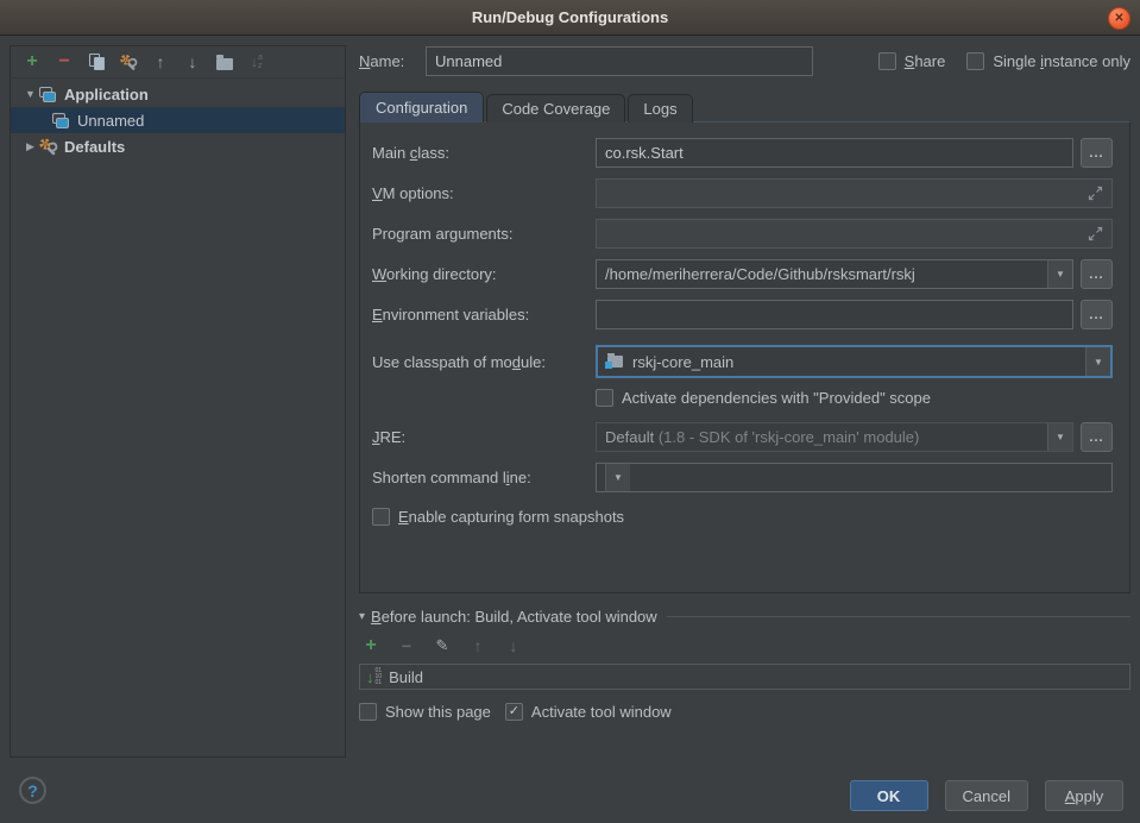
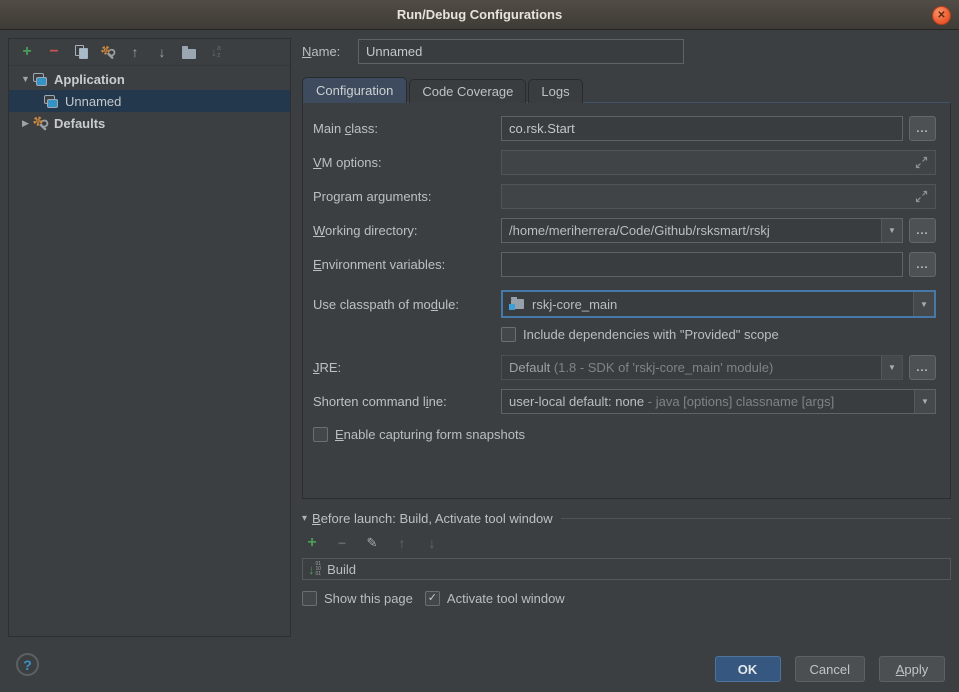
  Run/Debug Configurations
  ✕
  +
  −
  ↑
  ↓
  ↓
  ▼
  Application
  Unnamed
  ▶
  Defaults
  Name:
  Unnamed
- Share
- Single instance only
  Configuration
  Code Coverage
  Logs
  Main class:
  co.rsk.Start
  ...
  VM options:
  Program arguments:
  Working directory:
  /home/meriherrera/Code/Github/rsksmart/rskj
  ▼
  ...
  Environment variables:
  ...
  Use classpath of module:
  rskj-core_main
  ▼
- Activate dependencies with "Provided" scope
+ Include dependencies with "Provided" scope
  JRE:
  Default (1.8 - SDK of 'rskj-core_main' module)
  ▼
  ...
  Shorten command line:
+ user-local default: none - java [options] classname [args]
  ▼
  Enable capturing form snapshots
  ▾
  Before launch: Build, Activate tool window
  +
  −
  ✎
  ↑
  ↓
  ↓
  Build
  Show this page
  ✓
  Activate tool window
  ?
  OK
  Cancel
  Apply
